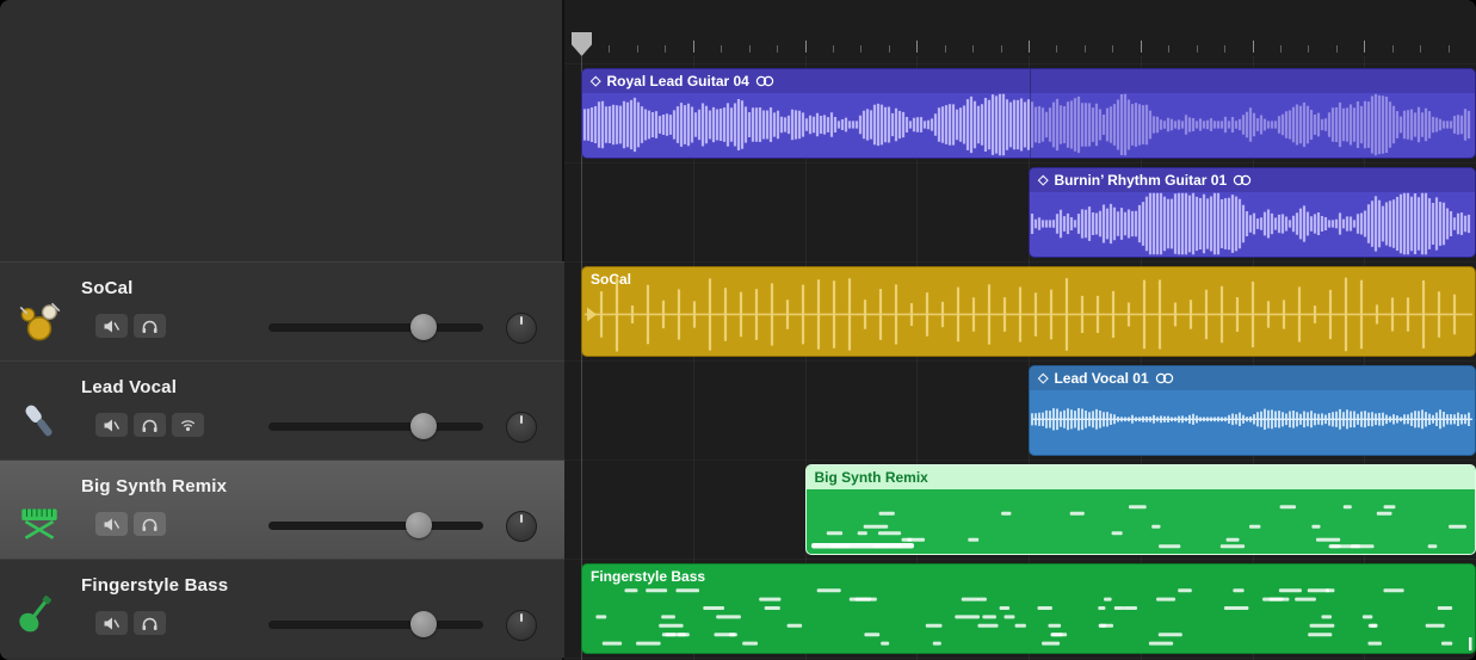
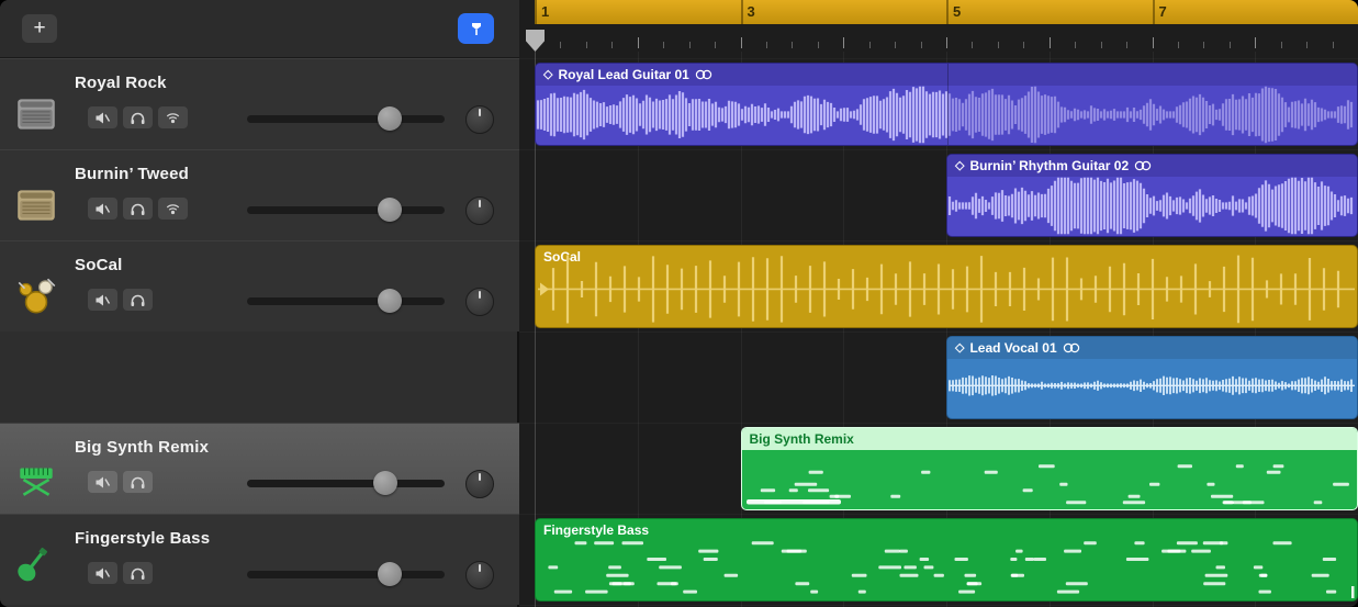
+ +
+ Royal Rock
+ Burnin’ Tweed
  SoCal
- Lead Vocal
  Big Synth Remix
  Fingerstyle Bass
+ 1
+ 3
+ 5
+ 7
  ◇
- Royal Lead Guitar 04
+ Royal Lead Guitar 01
  ◇
- Burnin’ Rhythm Guitar 01
+ Burnin’ Rhythm Guitar 02
  SoCal
  ◇
  Lead Vocal 01
  Big Synth Remix
  Fingerstyle Bass
